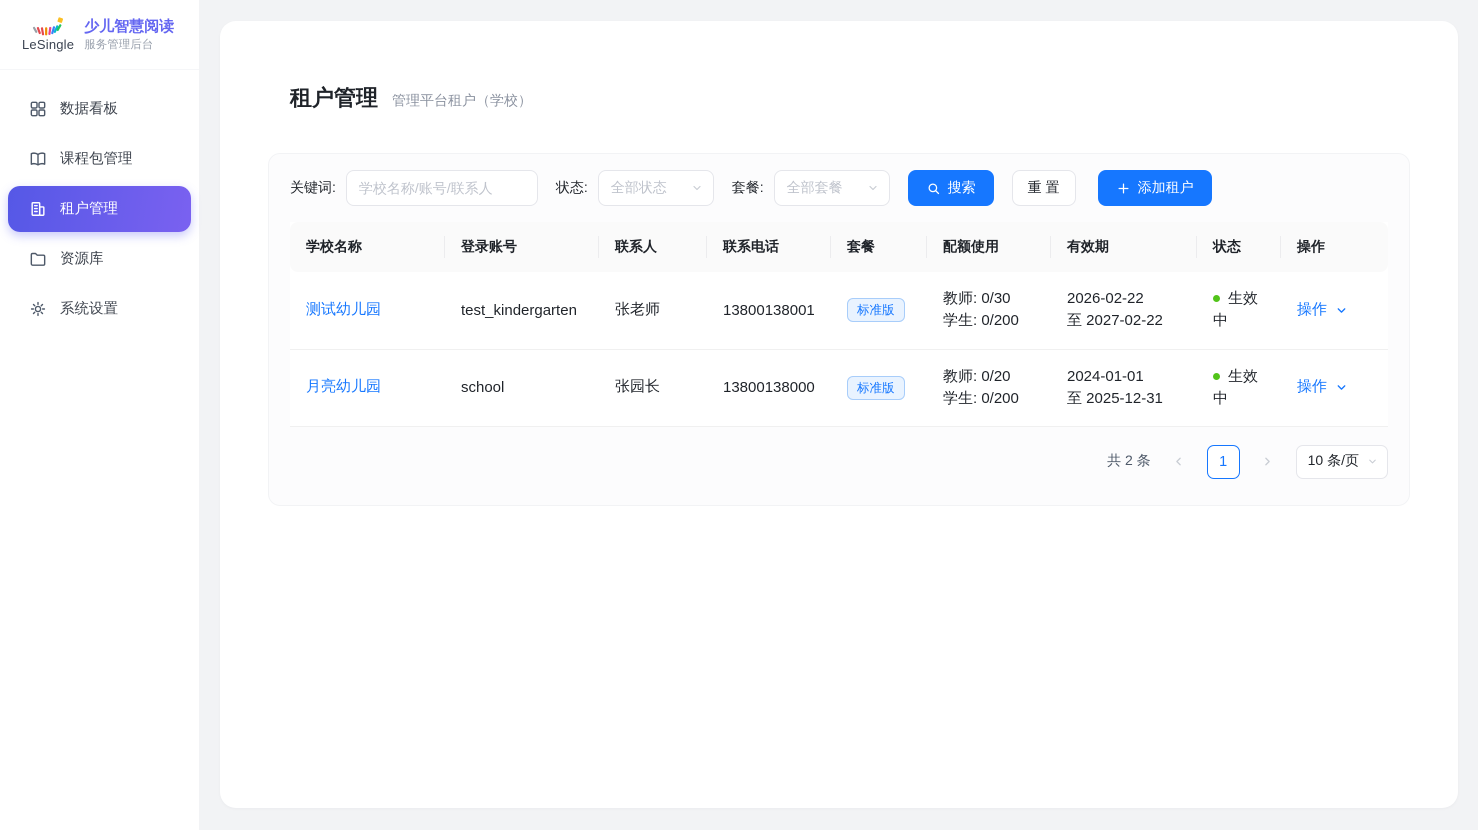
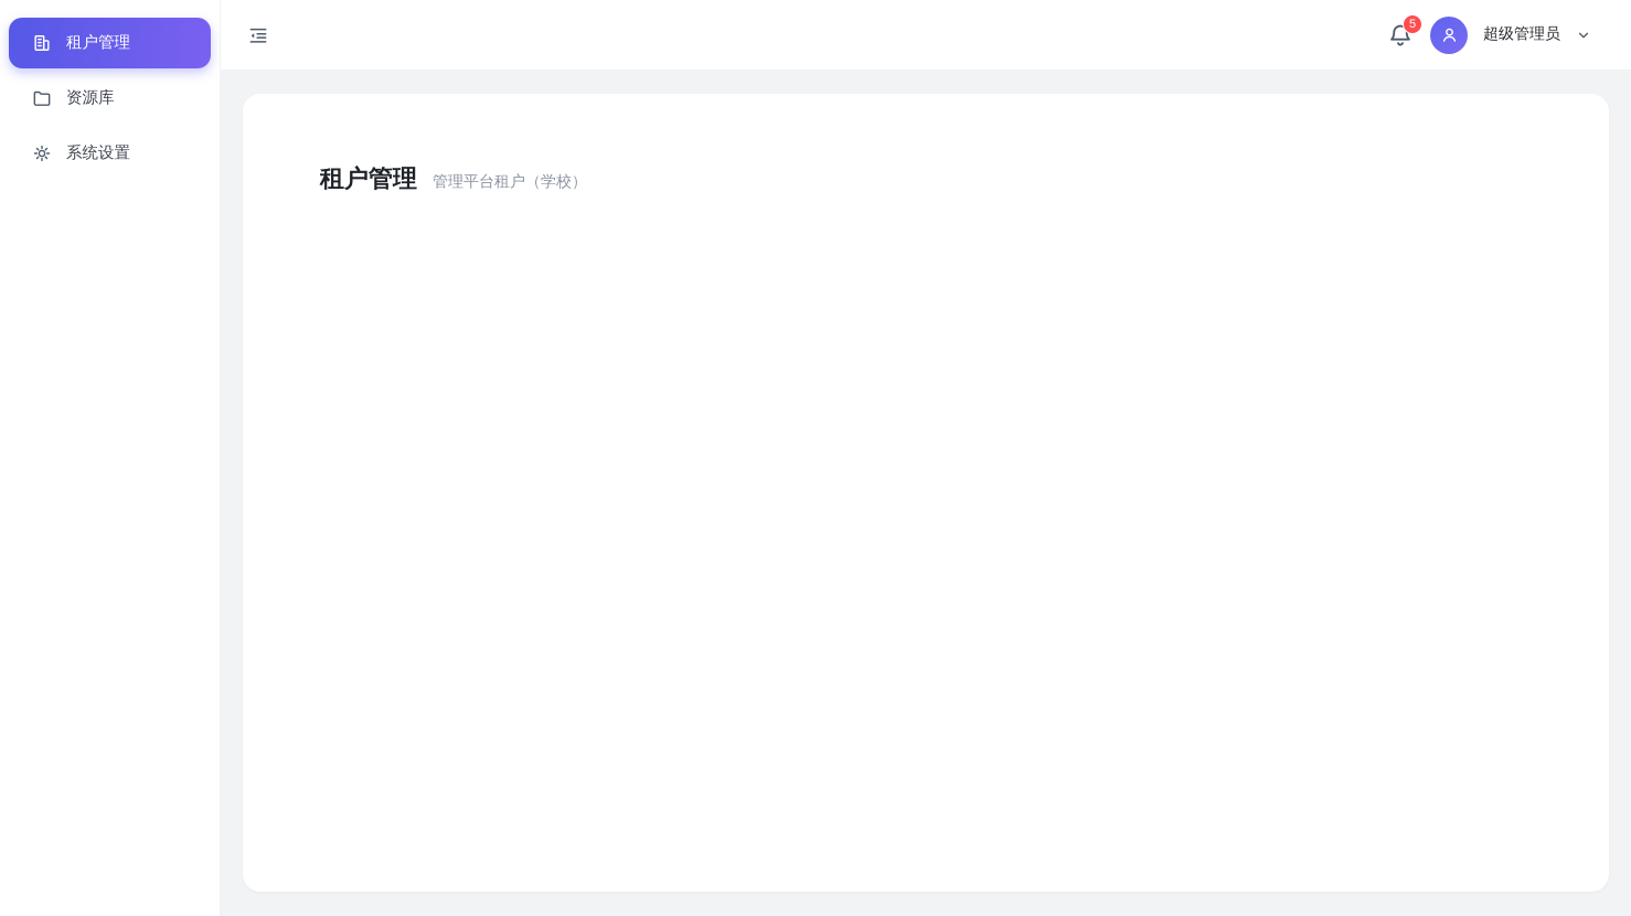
- LeSingle
- 少儿智慧阅读
- 服务管理后台
- 数据看板
- 课程包管理
  租户管理
  资源库
  系统设置
+ 5
+ 超级管理员
  租户管理
  管理平台租户（学校）
- 关键词:
- 学校名称/账号/联系人
- 状态:
- 全部状态
- 套餐:
- 全部套餐
- 搜索
- 重 置
- 添加租户
- 学校名称	登录账号	联系人	联系电话	套餐	配额使用	有效期	状态	操作
- 测试幼儿园	test_kindergarten	张老师	13800138001	标准版	教师: 0/30 学生: 0/200	2026-02-22 至 2027-02-22	生效中	操作
- 月亮幼儿园	school	张园长	13800138000	标准版	教师: 0/20 学生: 0/200	2024-01-01 至 2025-12-31	生效中	操作
- 共 2 条
- 1
- 10 条/页
